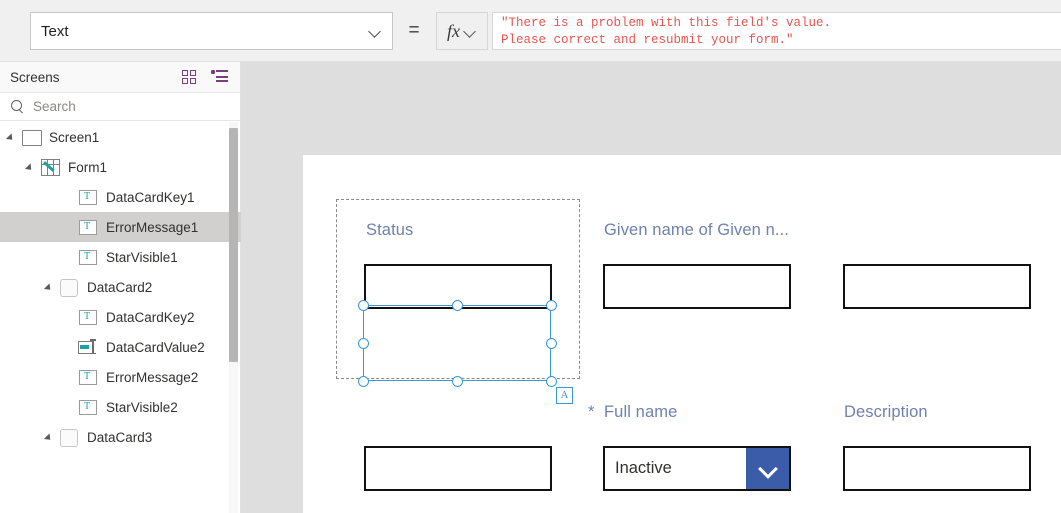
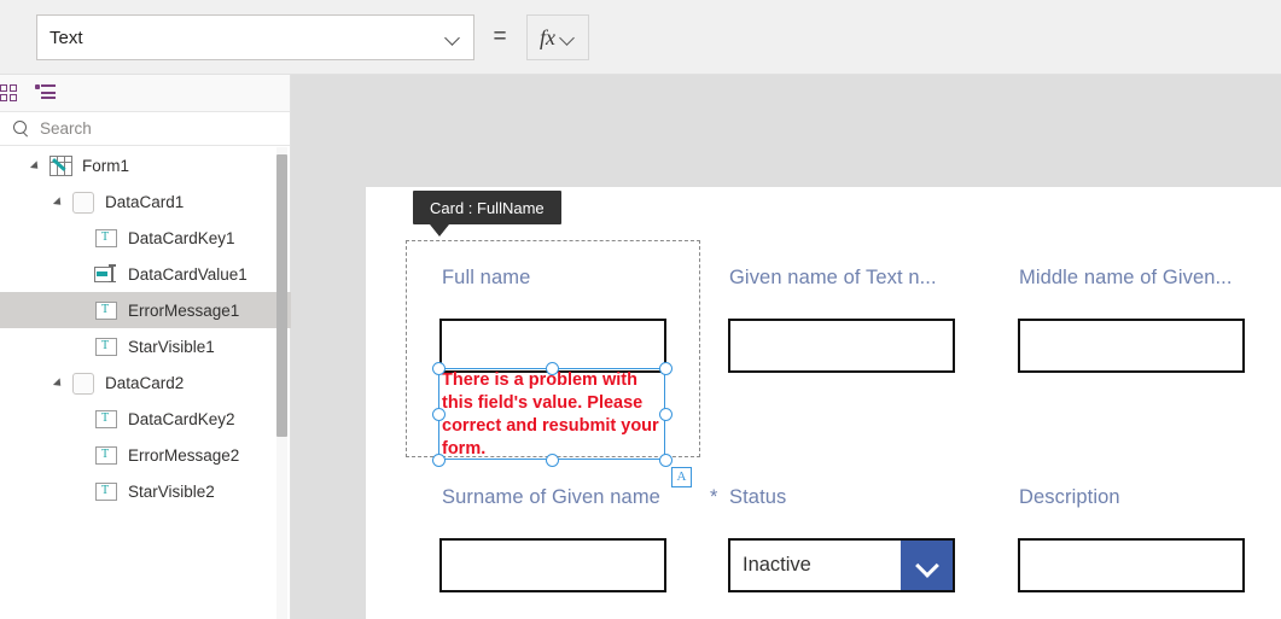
  Text
  =
  fx
- "There is a problem with this field's value.
- Please correct and resubmit your form."
- Screens
  Search
- Screen1
  Form1
+ DataCard1
  T
  DataCardKey1
+ DataCardValue1
  T
  ErrorMessage1
  T
  StarVisible1
  DataCard2
  T
  DataCardKey2
- DataCardValue2
  T
  ErrorMessage2
  T
  StarVisible2
- DataCard3
- Status
+ Full name
- Given name of Given n...
+ Given name of Text n...
+ Middle name of Given...
+ Surname of Given name
  *
- Full name
+ Status
  Description
  Inactive
+ There is a problem with this field's value. Please correct and resubmit your form.
  A
+ Card : FullName
